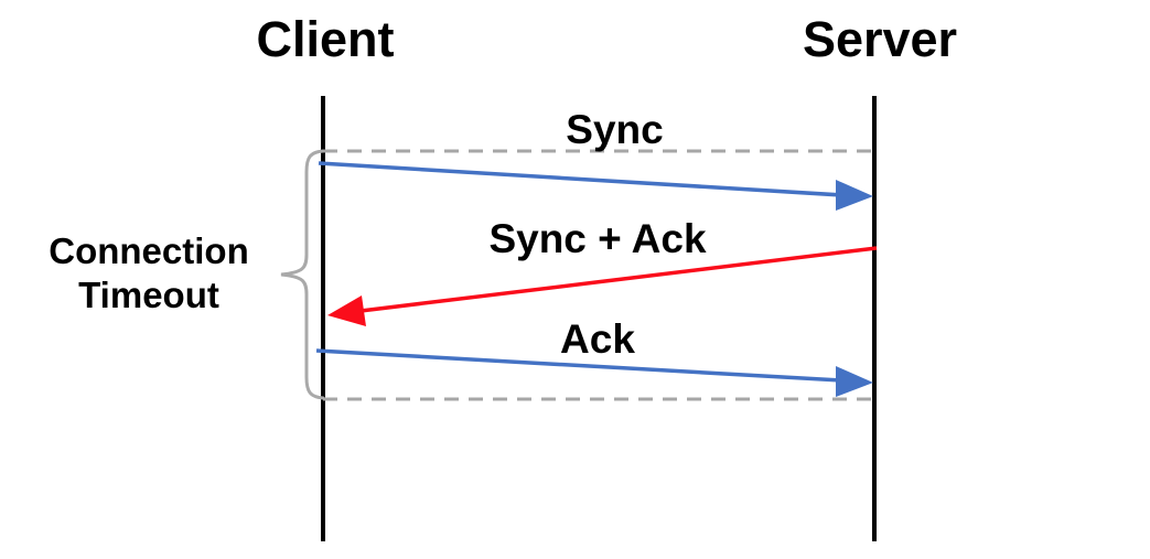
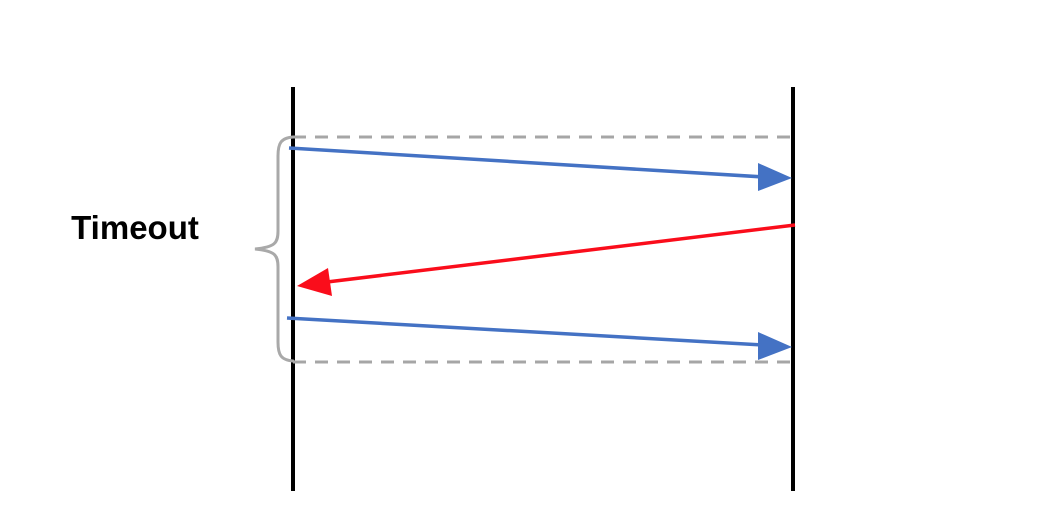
- Client
- Server
- Sync
- Sync + Ack
- Ack
- Connection
  Timeout
